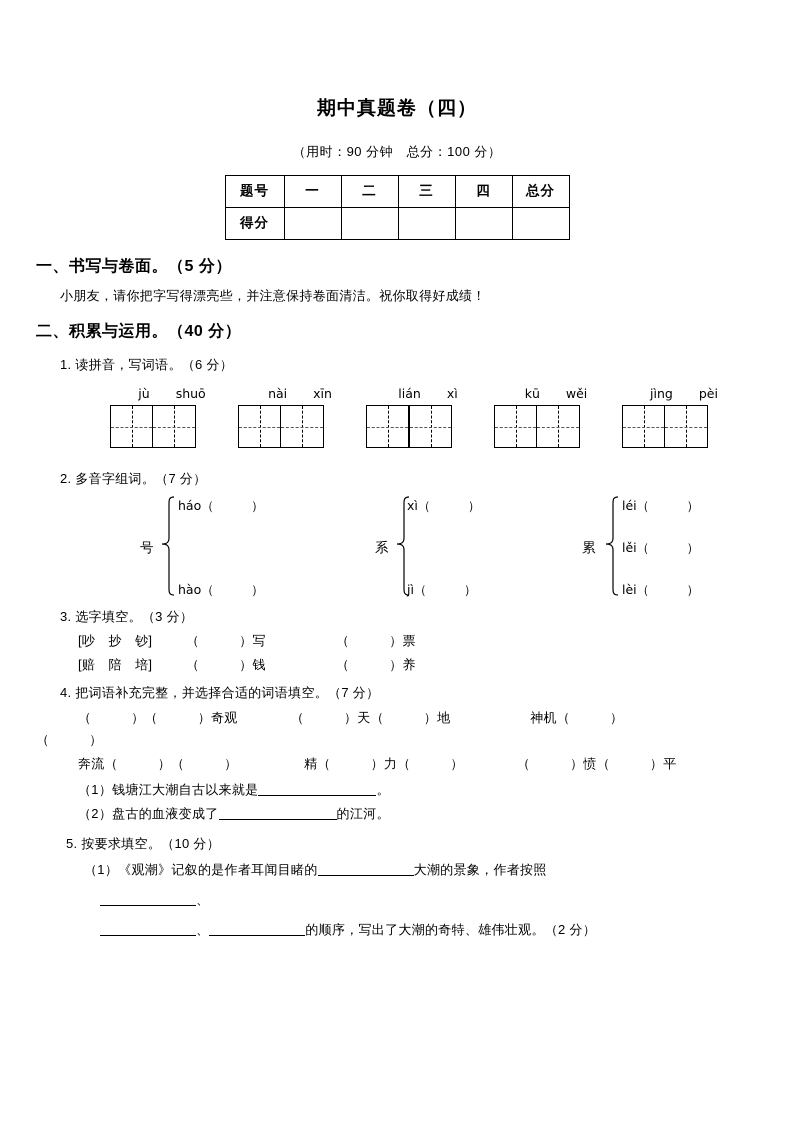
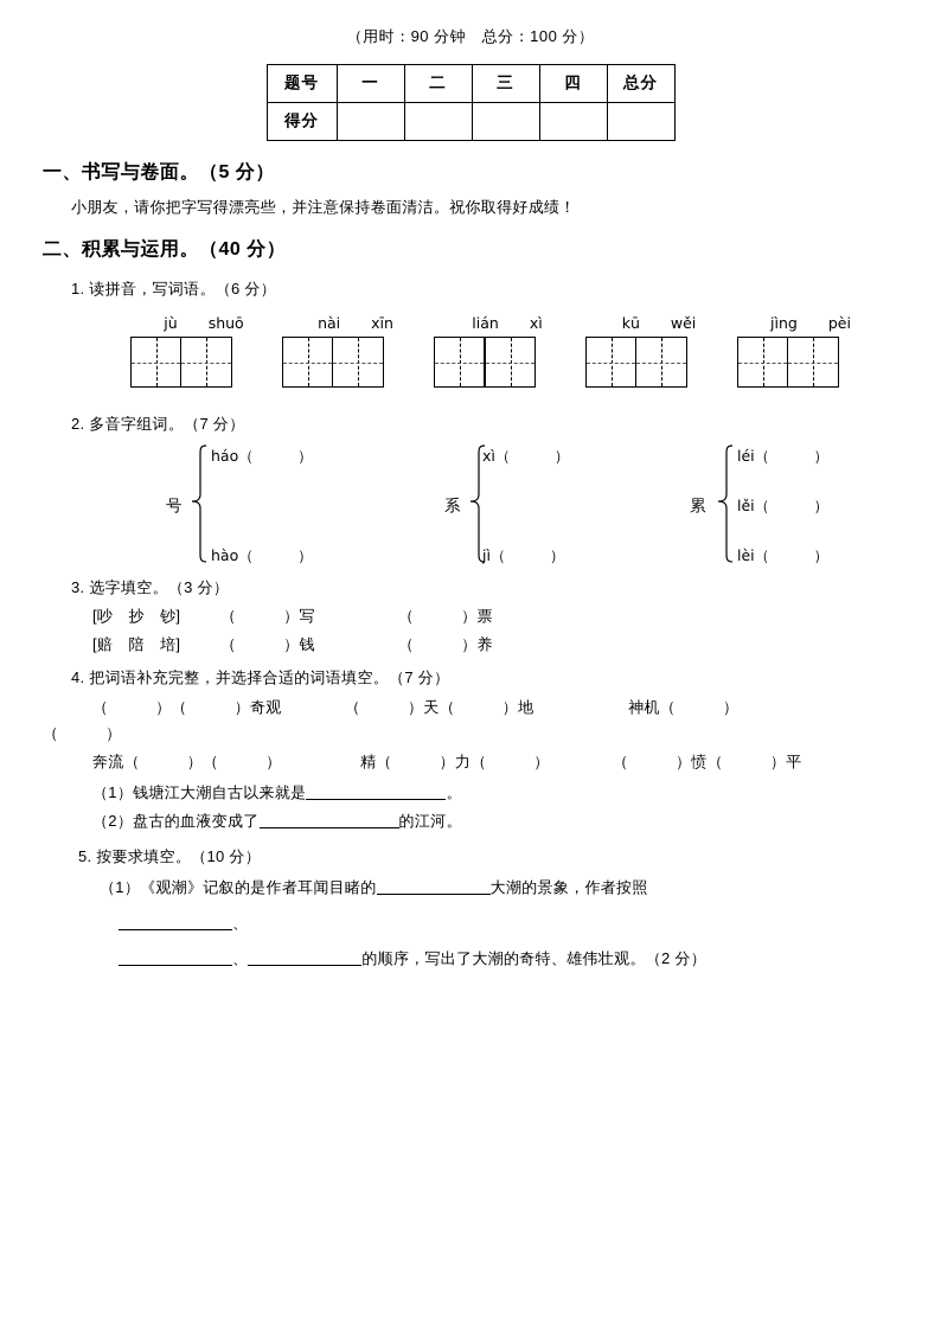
- 期中真题卷（四）
  （用时：90 分钟 总分：100 分）
  题号	一	二	三	四	总分
  得分
  一、书写与卷面。（5 分）
  小朋友，请你把字写得漂亮些，并注意保持卷面清洁。祝你取得好成绩！
  二、积累与运用。（40 分）
  1. 读拼音，写词语。（6 分）
  jù
  shuō
  nài
  xīn
  lián
  xì
  kū
  wěi
  jìng
  pèi
  2. 多音字组词。（7 分）
  号
  háo（ ）
  hào（ ）
  系
  xì（ ）
  jì（ ）
  累
  léi（ ）
  lěi（ ）
  lèi（ ）
  3. 选字填空。（3 分）
  [吵 抄 钞] （ ）写 （ ）票
  [赔 陪 培] （ ）钱 （ ）养
  4. 把词语补充完整，并选择合适的词语填空。（7 分）
  （ ）（ ）奇观 （ ）天（ ）地 神机（ ）
  （ ）
  奔流（ ）（ ） 精（ ）力（ ） （ ）愤（ ）平
  （1）钱塘江大潮自古以来就是 。
  （2）盘古的血液变成了 的江河。
  5. 按要求填空。（10 分）
  （1）《观潮》记叙的是作者耳闻目睹的 大潮的景象，作者按照
  、
  、 的顺序，写出了大潮的奇特、雄伟壮观。（2 分）
